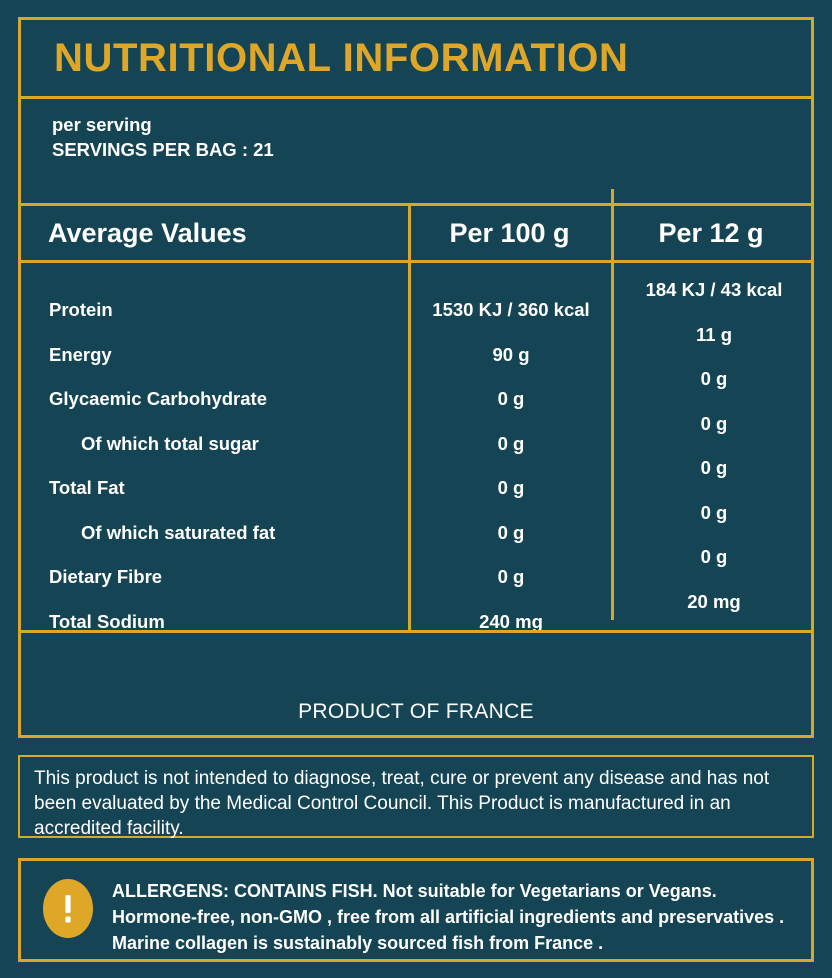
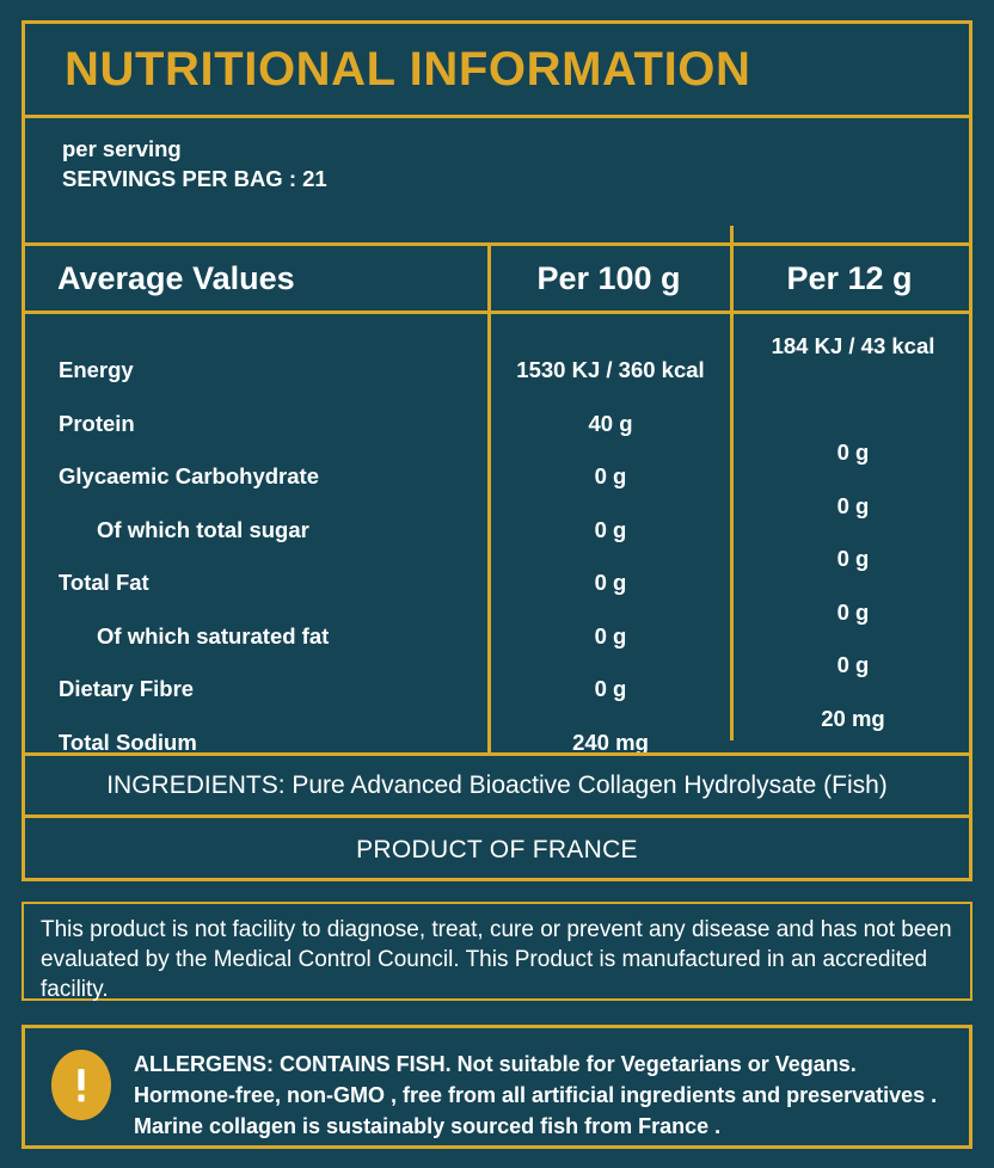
  NUTRITIONAL INFORMATION
  per serving
  SERVINGS PER BAG : 21
  Average Values
  Per 100 g
  Per 12 g
- Protein
+ Energy
  1530 KJ / 360 kcal
  184 KJ / 43 kcal
- Energy
+ Protein
- 90 g
+ 40 g
- 11 g
  Glycaemic Carbohydrate
  0 g
  0 g
  Of which total sugar
  0 g
  0 g
  Total Fat
  0 g
  0 g
  Of which saturated fat
  0 g
  0 g
  Dietary Fibre
  0 g
  0 g
  Total Sodium
  240 mg
  20 mg
+ INGREDIENTS: Pure Advanced Bioactive Collagen Hydrolysate (Fish)
  PRODUCT OF FRANCE
- This product is not intended to diagnose, treat, cure or prevent any disease and has not been evaluated by the Medical Control Council. This Product is manufactured in an accredited facility.
+ This product is not facility to diagnose, treat, cure or prevent any disease and has not been evaluated by the Medical Control Council. This Product is manufactured in an accredited facility.
  ALLERGENS: CONTAINS FISH. Not suitable for Vegetarians or Vegans. Hormone-free, non-GMO , free from all artificial ingredients and preservatives . Marine collagen is sustainably sourced fish from France .
